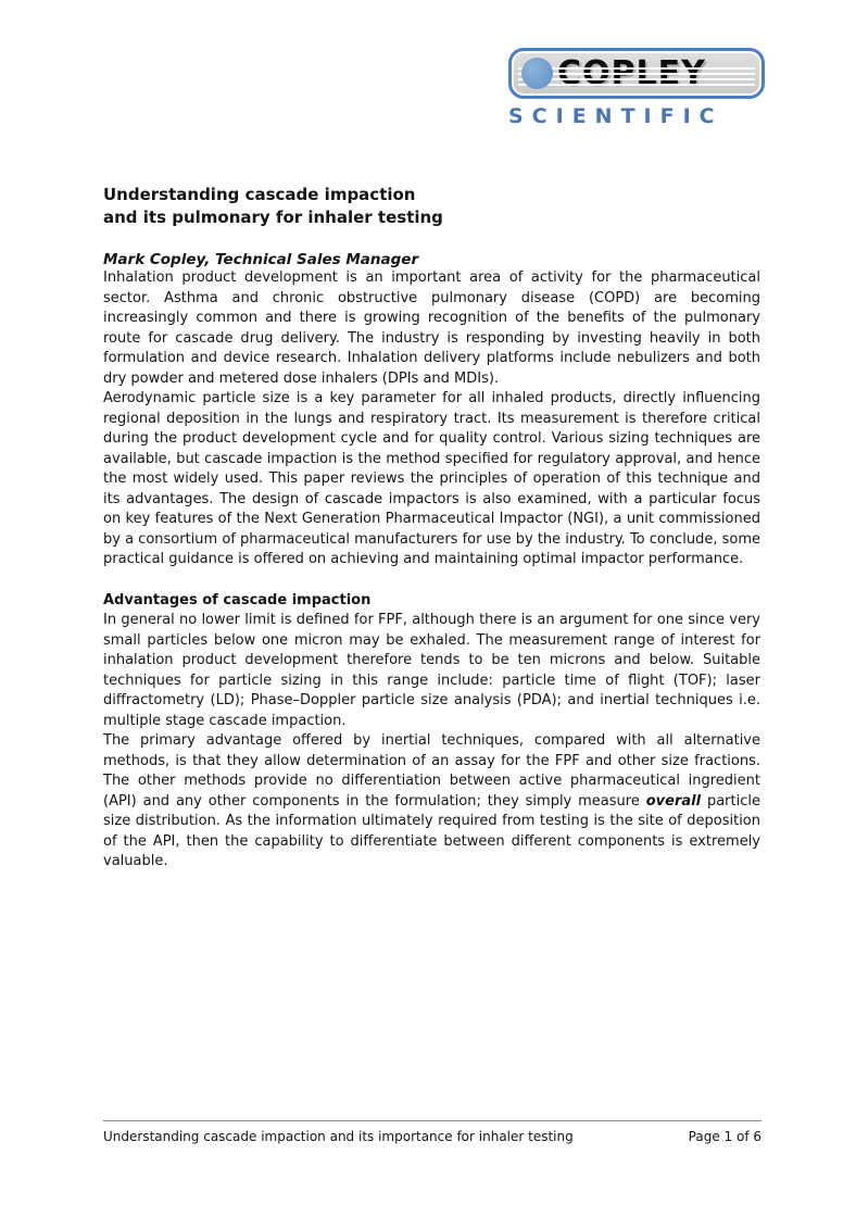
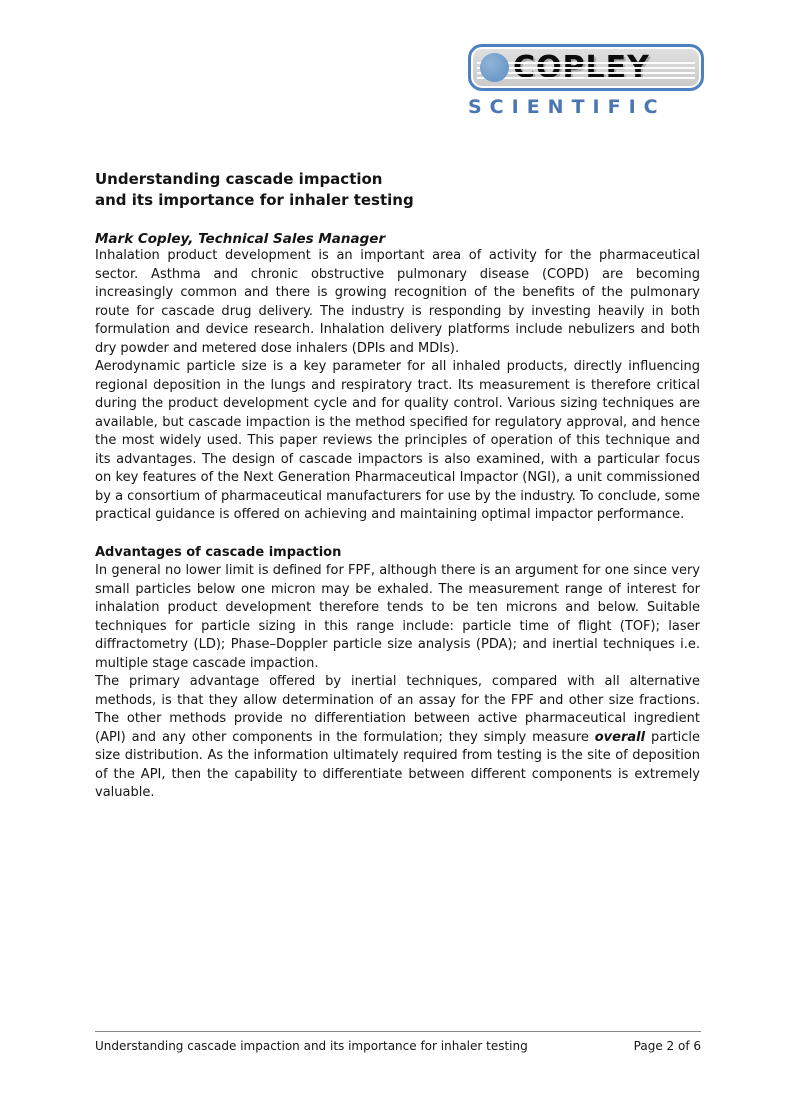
  SCIENTIFIC
  Understanding cascade impaction
- and its pulmonary for inhaler testing
+ and its importance for inhaler testing
  Mark Copley, Technical Sales Manager
  Inhalation product development is an important area of activity for the pharmaceutical sector. Asthma and chronic obstructive pulmonary disease (COPD) are becoming increasingly common and there is growing recognition of the benefits of the pulmonary route for cascade drug delivery. The industry is responding by investing heavily in both formulation and device research. Inhalation delivery platforms include nebulizers and both dry powder and metered dose inhalers (DPIs and MDIs).
  Aerodynamic particle size is a key parameter for all inhaled products, directly influencing regional deposition in the lungs and respiratory tract. Its measurement is therefore critical during the product development cycle and for quality control. Various sizing techniques are available, but cascade impaction is the method specified for regulatory approval, and hence the most widely used. This paper reviews the principles of operation of this technique and its advantages. The design of cascade impactors is also examined, with a particular focus on key features of the Next Generation Pharmaceutical Impactor (NGI), a unit commissioned by a consortium of pharmaceutical manufacturers for use by the industry. To conclude, some practical guidance is offered on achieving and maintaining optimal impactor performance.
  Advantages of cascade impaction
  In general no lower limit is defined for FPF, although there is an argument for one since very small particles below one micron may be exhaled. The measurement range of interest for inhalation product development therefore tends to be ten microns and below. Suitable techniques for particle sizing in this range include: particle time of flight (TOF); laser diffractometry (LD); Phase–Doppler particle size analysis (PDA); and inertial techniques i.e. multiple stage cascade impaction.
  The primary advantage offered by inertial techniques, compared with all alternative methods, is that they allow determination of an assay for the FPF and other size fractions. The other methods provide no differentiation between active pharmaceutical ingredient (API) and any other components in the formulation; they simply measure overall particle size distribution. As the information ultimately required from testing is the site of deposition of the API, then the capability to differentiate between different components is extremely valuable.
  Understanding cascade impaction and its importance for inhaler testing
- Page 1 of 6
+ Page 2 of 6
